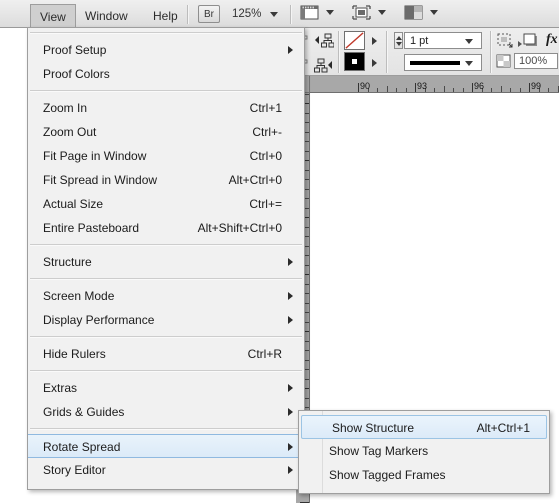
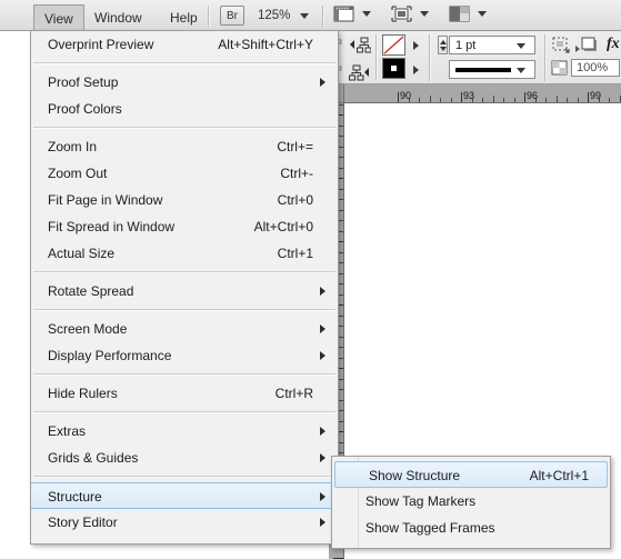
  90
  93
  96
  99
  1 pt
  fx
  100%
  View
  Window
  Help
  Br
  125%
+ Overprint Preview
+ Alt+Shift+Ctrl+Y
  Proof Setup
  Proof Colors
  Zoom In
- Ctrl+1
+ Ctrl+=
  Zoom Out
  Ctrl+-
  Fit Page in Window
  Ctrl+0
  Fit Spread in Window
  Alt+Ctrl+0
  Actual Size
- Ctrl+=
+ Ctrl+1
- Entire Pasteboard
- Alt+Shift+Ctrl+0
- Structure
+ Rotate Spread
  Screen Mode
  Display Performance
  Hide Rulers
  Ctrl+R
  Extras
  Grids & Guides
- Rotate Spread
+ Structure
  Story Editor
  Show Structure
  Alt+Ctrl+1
  Show Tag Markers
  Show Tagged Frames
